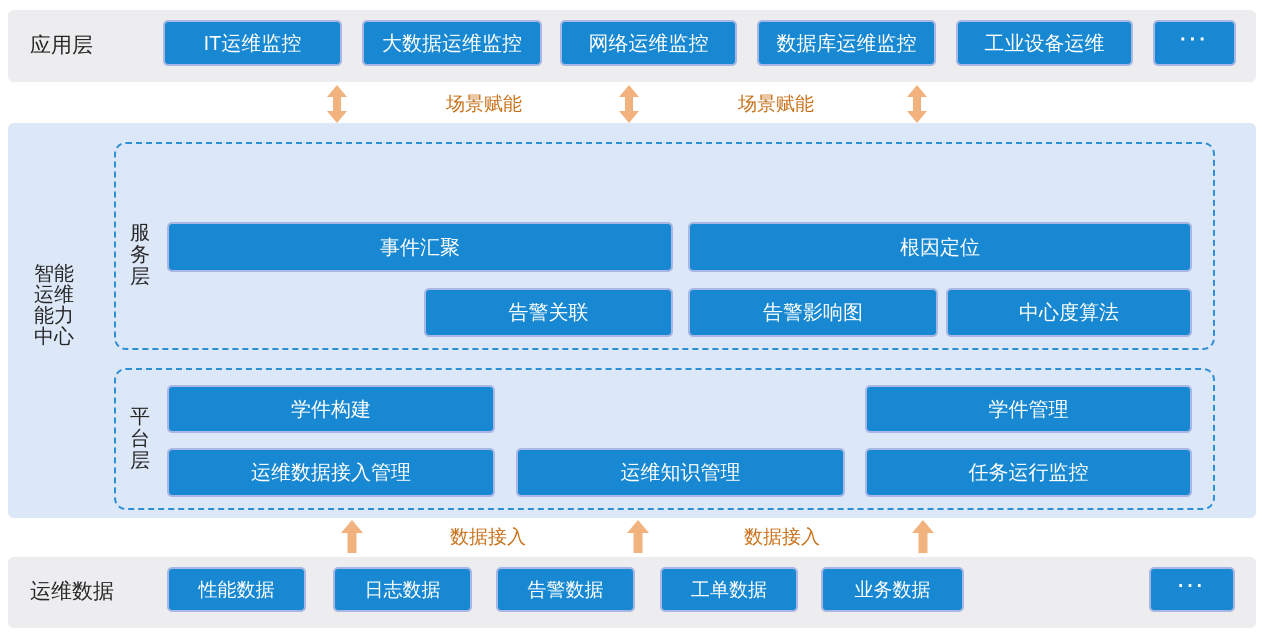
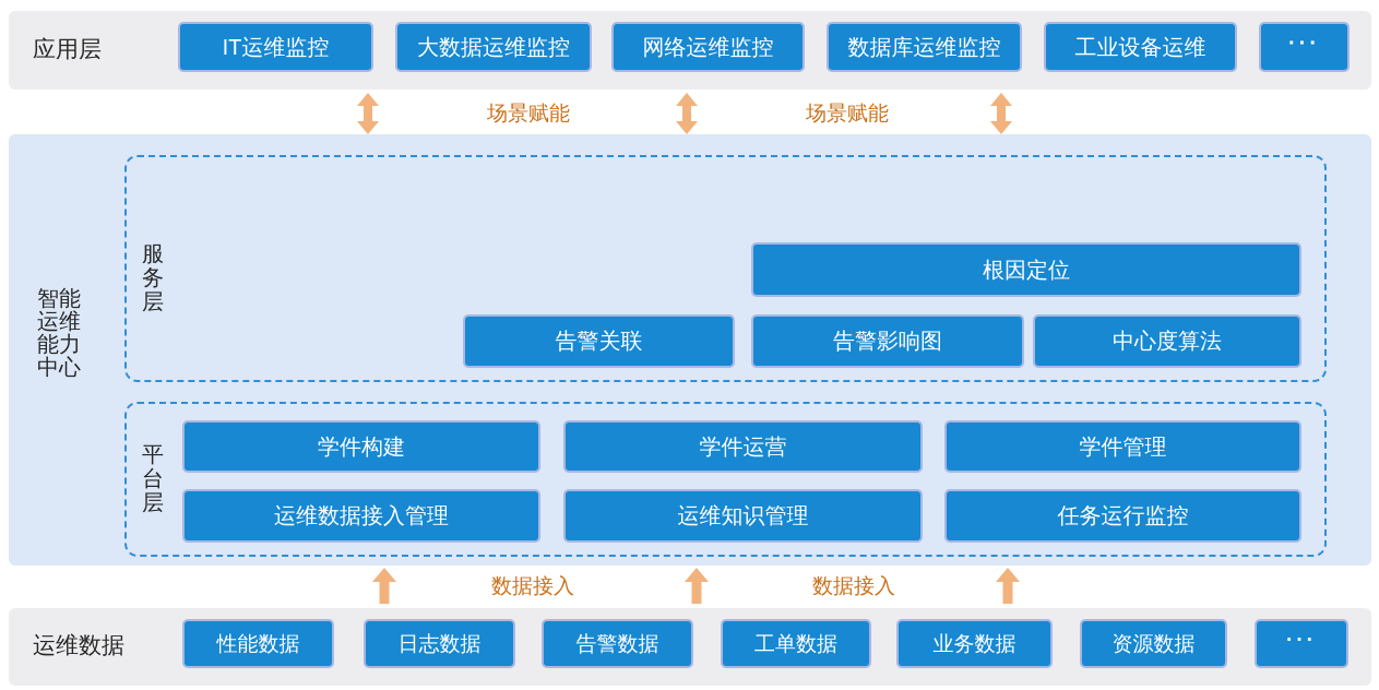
  应用层
  IT运维监控
  大数据运维监控
  网络运维监控
  数据库运维监控
  工业设备运维
  ···
  场景赋能
  场景赋能
  智能运维能力中心
  服务层
- 事件汇聚
  根因定位
  告警关联
  告警影响图
  中心度算法
  平台层
  学件构建
+ 学件运营
  学件管理
  运维数据接入管理
  运维知识管理
  任务运行监控
  数据接入
  数据接入
  运维数据
  性能数据
  日志数据
  告警数据
  工单数据
  业务数据
+ 资源数据
  ···
